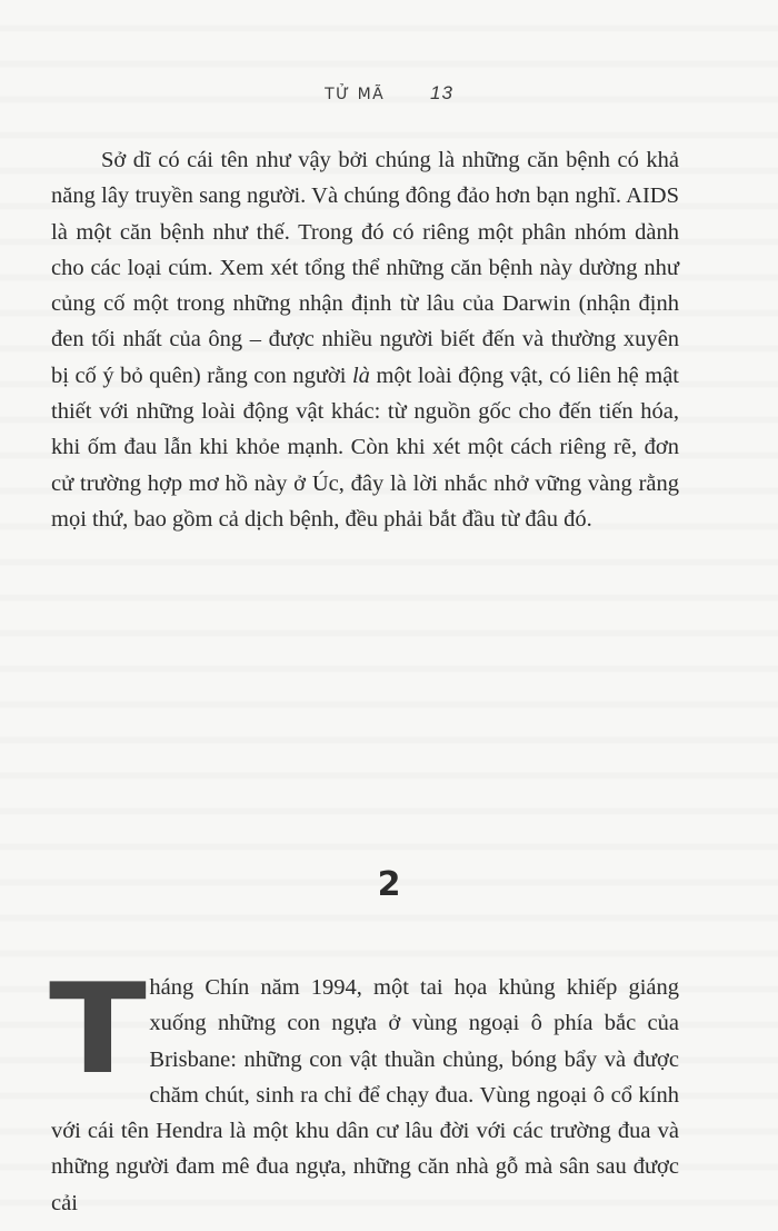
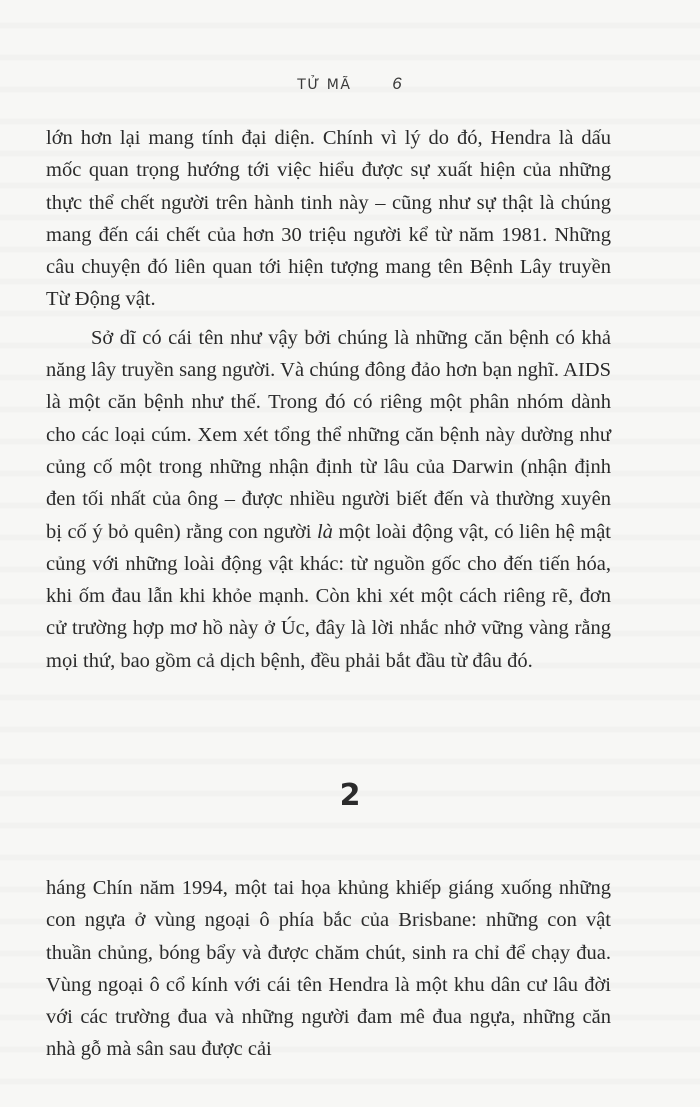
- TỬ MÃ 13
+ TỬ MÃ 6
+ lớn hơn lại mang tính đại diện. Chính vì lý do đó, Hendra là dấu mốc quan trọng hướng tới việc hiểu được sự xuất hiện của những thực thể chết người trên hành tinh này – cũng như sự thật là chúng mang đến cái chết của hơn 30 triệu người kể từ năm 1981. Những câu chuyện đó liên quan tới hiện tượng mang tên Bệnh Lây truyền Từ Động vật.
- Sở dĩ có cái tên như vậy bởi chúng là những căn bệnh có khả năng lây truyền sang người. Và chúng đông đảo hơn bạn nghĩ. AIDS là một căn bệnh như thế. Trong đó có riêng một phân nhóm dành cho các loại cúm. Xem xét tổng thể những căn bệnh này dường như củng cố một trong những nhận định từ lâu của Darwin (nhận định đen tối nhất của ông – được nhiều người biết đến và thường xuyên bị cố ý bỏ quên) rằng con người là một loài động vật, có liên hệ mật thiết với những loài động vật khác: từ nguồn gốc cho đến tiến hóa, khi ốm đau lẫn khi khỏe mạnh. Còn khi xét một cách riêng rẽ, đơn cử trường hợp mơ hồ này ở Úc, đây là lời nhắc nhở vững vàng rằng mọi thứ, bao gồm cả dịch bệnh, đều phải bắt đầu từ đâu đó.
+ Sở dĩ có cái tên như vậy bởi chúng là những căn bệnh có khả năng lây truyền sang người. Và chúng đông đảo hơn bạn nghĩ. AIDS là một căn bệnh như thế. Trong đó có riêng một phân nhóm dành cho các loại cúm. Xem xét tổng thể những căn bệnh này dường như củng cố một trong những nhận định từ lâu của Darwin (nhận định đen tối nhất của ông – được nhiều người biết đến và thường xuyên bị cố ý bỏ quên) rằng con người là một loài động vật, có liên hệ mật củng với những loài động vật khác: từ nguồn gốc cho đến tiến hóa, khi ốm đau lẫn khi khỏe mạnh. Còn khi xét một cách riêng rẽ, đơn cử trường hợp mơ hồ này ở Úc, đây là lời nhắc nhở vững vàng rằng mọi thứ, bao gồm cả dịch bệnh, đều phải bắt đầu từ đâu đó.
  2
- T
  háng Chín năm 1994, một tai họa khủng khiếp giáng xuống những con ngựa ở vùng ngoại ô phía bắc của Brisbane: những con vật thuần chủng, bóng bẩy và được chăm chút, sinh ra chỉ để chạy đua. Vùng ngoại ô cổ kính với cái tên Hendra là một khu dân cư lâu đời với các trường đua và những người đam mê đua ngựa, những căn nhà gỗ mà sân sau được cải
